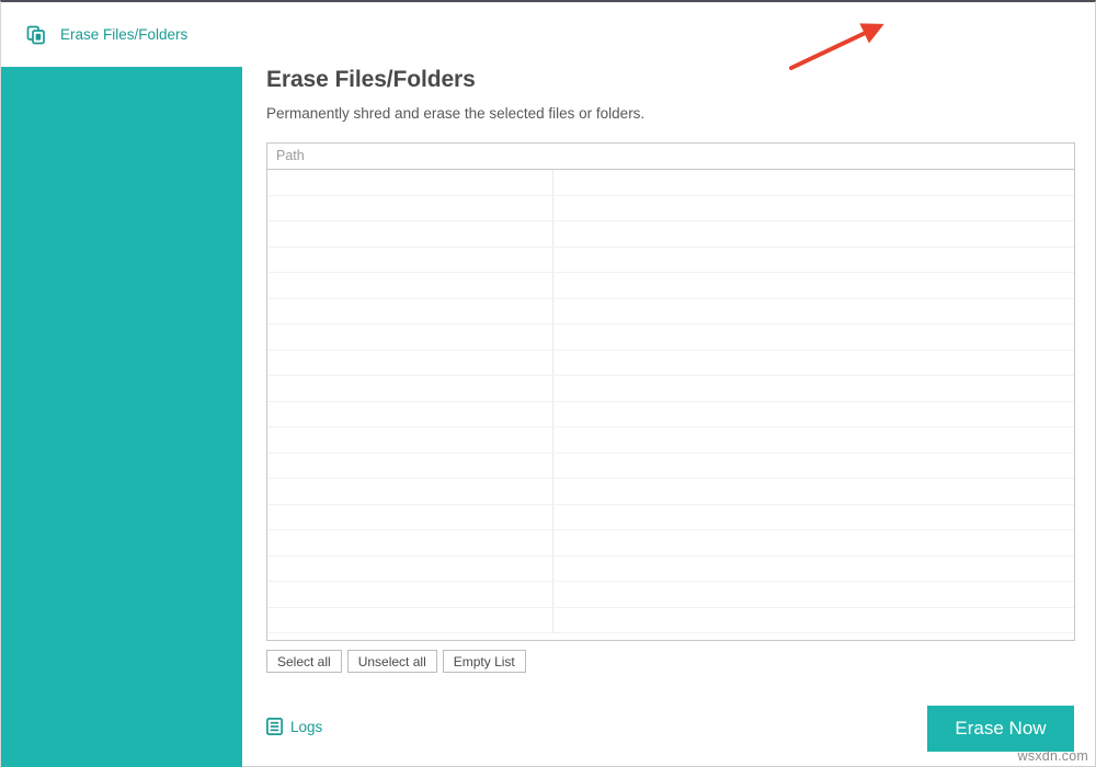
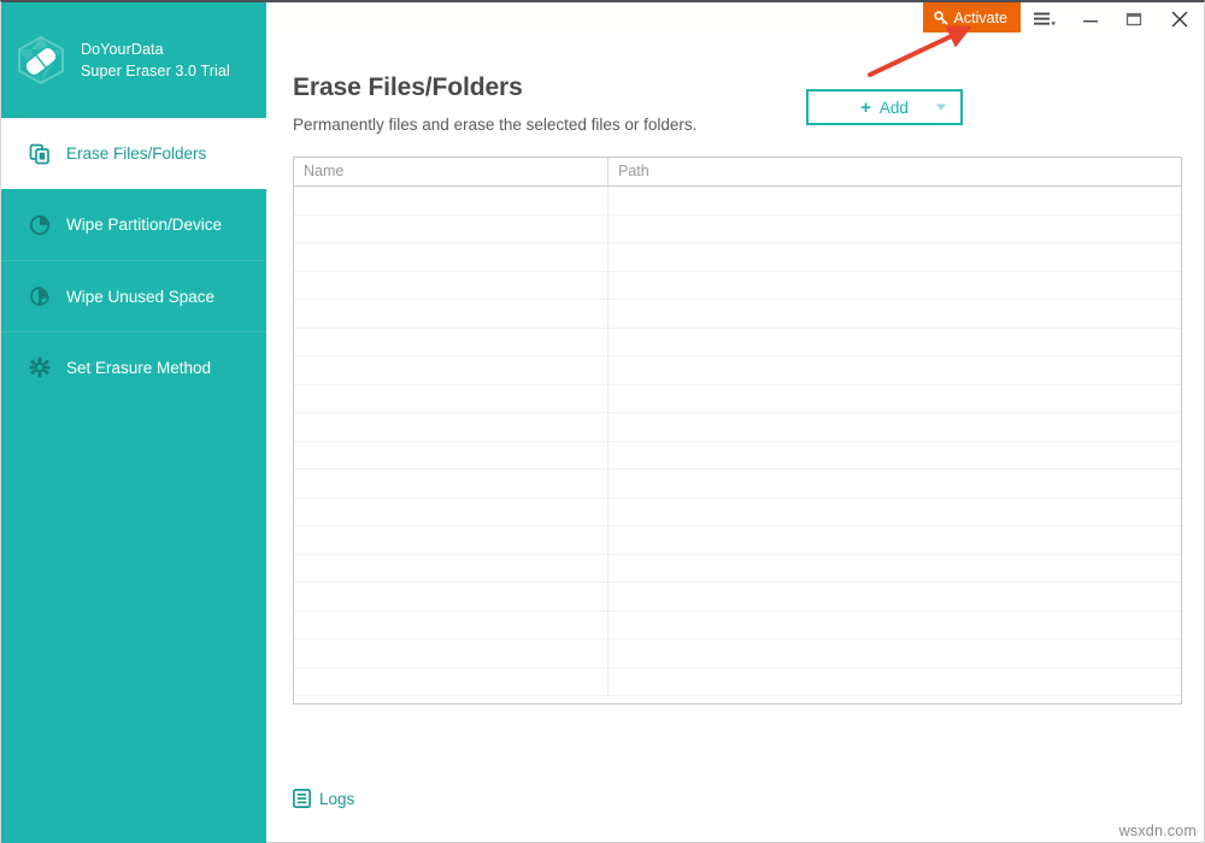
+ DoYourData
+ Super Eraser 3.0 Trial
  Erase Files/Folders
+ Wipe Partition/Device
+ Wipe Unused Space
+ Set Erasure Method
+ Activate
  Erase Files/Folders
- Permanently shred and erase the selected files or folders.
+ Permanently files and erase the selected files or folders.
+ +
+ Add
+ Name
  Path
- Select all
- Unselect all
- Empty List
  Logs
- Erase Now
  wsxdn.com
